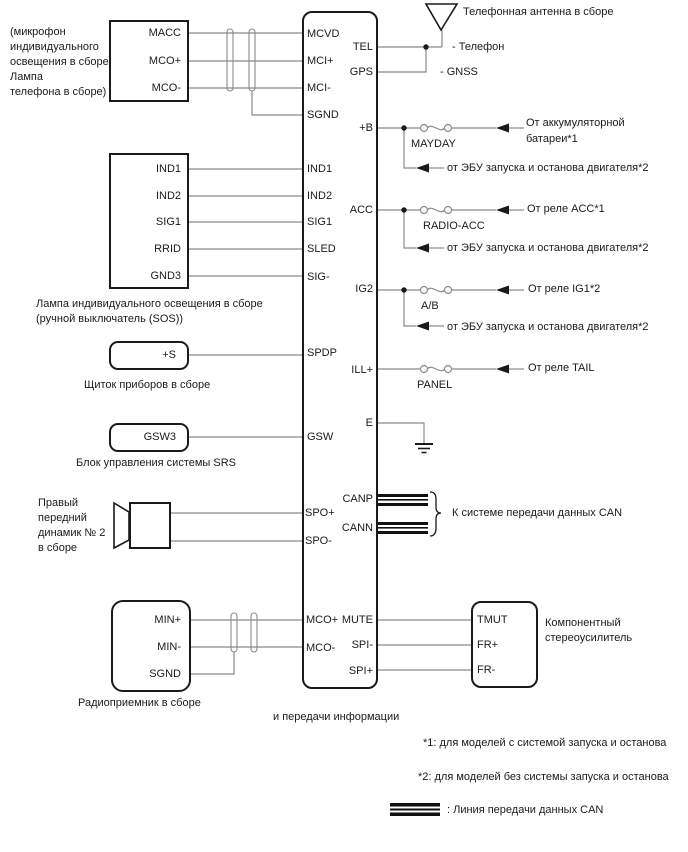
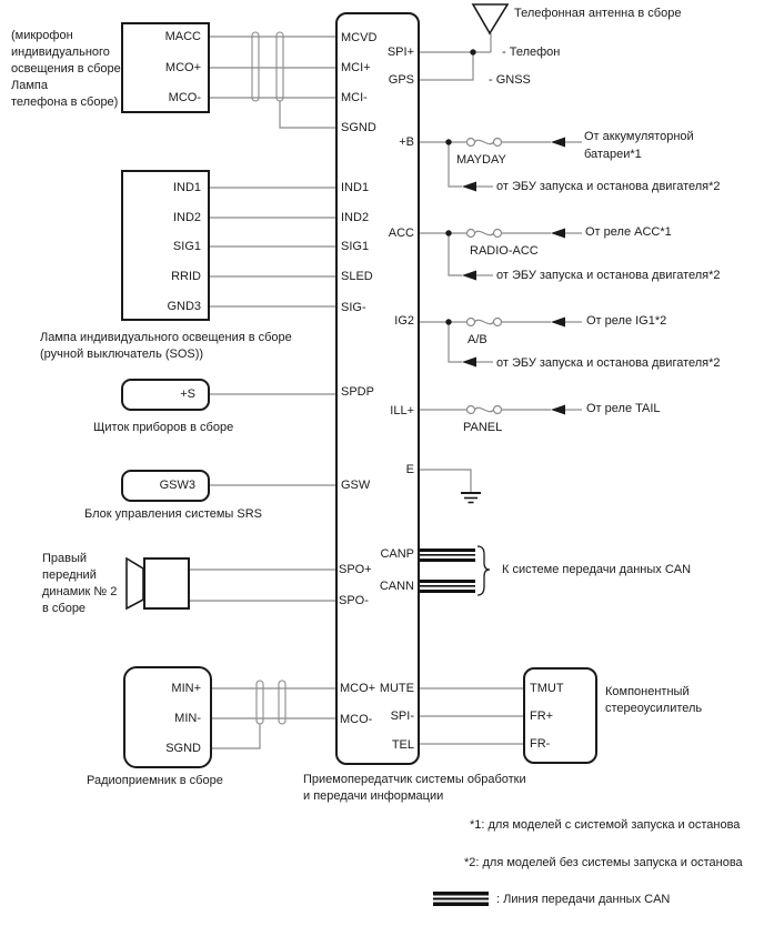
  MCVD
  MCI+
  MCI-
  SGND
  IND1
  IND2
  SIG1
  SLED
  SIG-
  SPDP
  GSW
  SPO+
  SPO-
  MCO+
  MCO-
- TEL
+ SPI+
  GPS
  +B
  ACC
  IG2
  ILL+
  E
  CANP
  CANN
  MUTE
  SPI-
- SPI+
+ TEL
+ Приемопередатчик системы обработки
  и передачи информации
  MACC
  MCO+
  MCO-
  (микрофон
  индивидуального
  освещения в сборе
  Лампа
  телефона в сборе)
  IND1
  IND2
  SIG1
  RRID
  GND3
  Лампа индивидуального освещения в сборе
  (ручной выключатель (SOS))
  +S
  Щиток приборов в сборе
  GSW3
  Блок управления системы SRS
  Правый
  передний
  динамик № 2
  в сборе
  MIN+
  MIN-
  SGND
  Радиоприемник в сборе
  TMUT
  FR+
  FR-
  Компонентный
  стереоусилитель
  Телефонная антенна в сборе
  - Телефон
  - GNSS
  От аккумуляторной
  батареи*1
  MAYDAY
  от ЭБУ запуска и останова двигателя*2
  От реле ACC*1
  RADIO-ACC
  от ЭБУ запуска и останова двигателя*2
  От реле IG1*2
  A/B
  от ЭБУ запуска и останова двигателя*2
  От реле TAIL
  PANEL
  К системе передачи данных CAN
  *1: для моделей с системой запуска и останова
  *2: для моделей без системы запуска и останова
  : Линия передачи данных CAN
